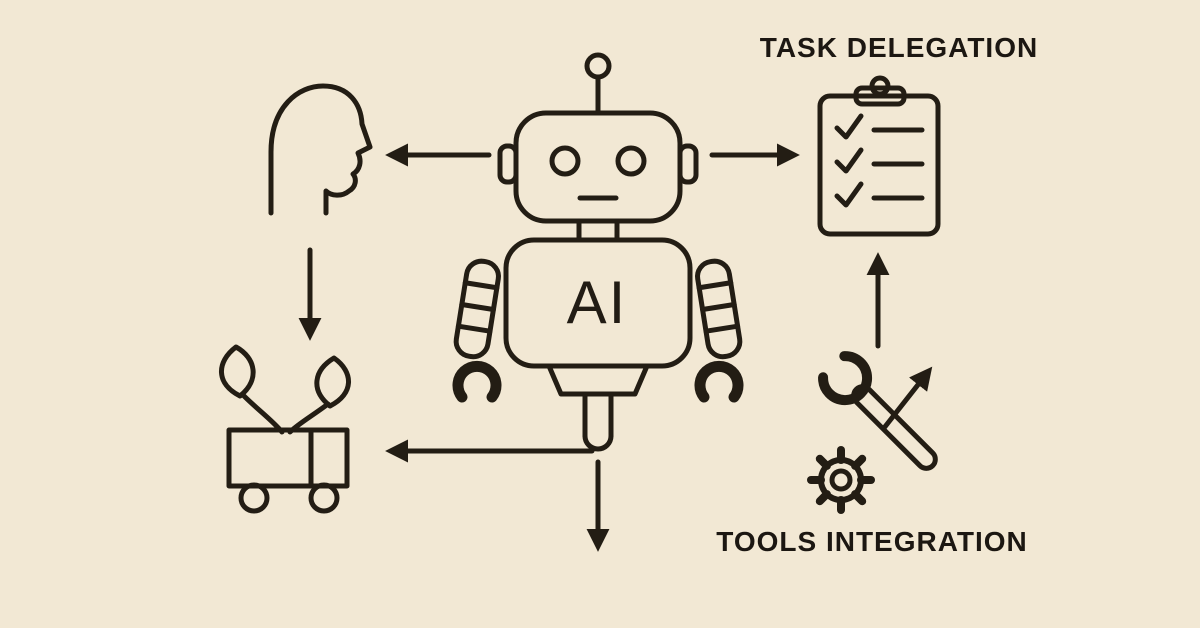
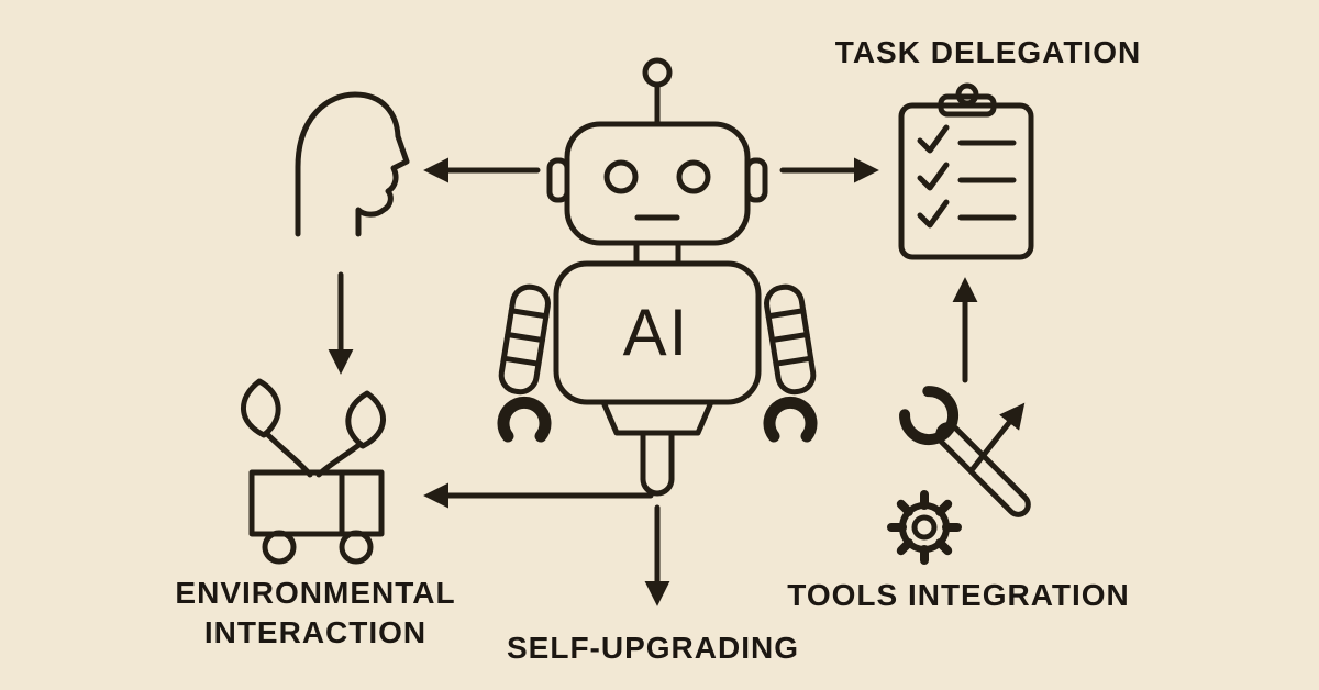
  TASK DELEGATION
+ ENVIRONMENTAL
+ INTERACTION
+ SELF-UPGRADING
  TOOLS INTEGRATION
  AI
